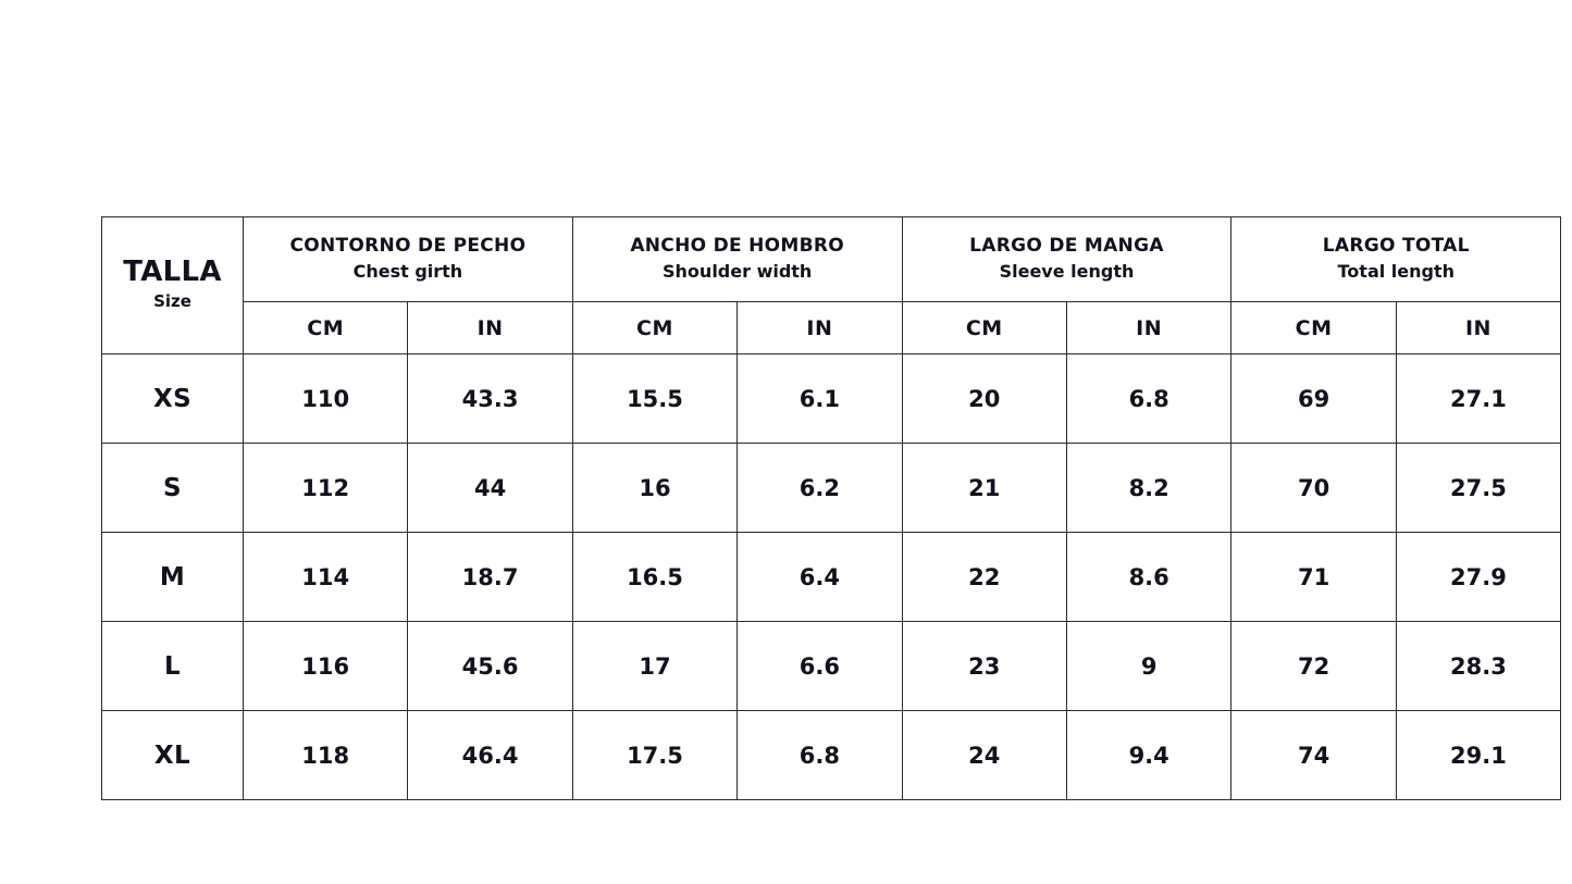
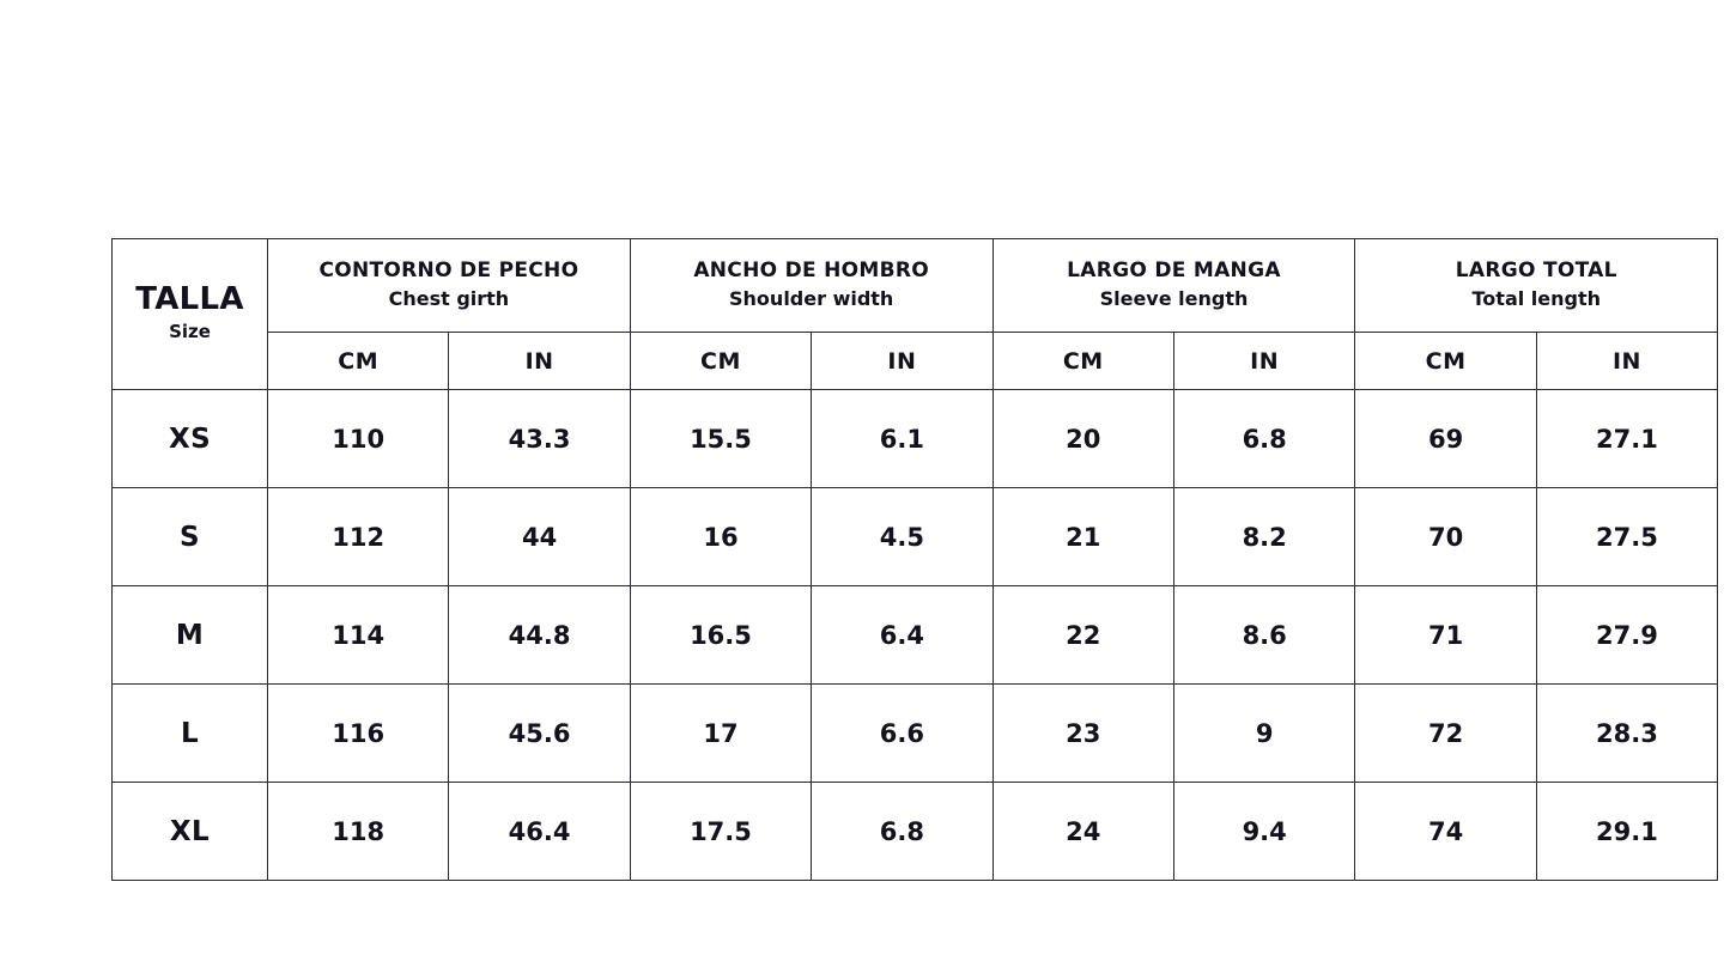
  TALLA Size	CONTORNO DE PECHO Chest girth	ANCHO DE HOMBRO Shoulder width	LARGO DE MANGA Sleeve length	LARGO TOTAL Total length
  CM	IN	CM	IN	CM	IN	CM	IN
  XS	110	43.3	15.5	6.1	20	6.8	69	27.1
- S	112	44	16	6.2	21	8.2	70	27.5
+ S	112	44	16	4.5	21	8.2	70	27.5
- M	114	18.7	16.5	6.4	22	8.6	71	27.9
+ M	114	44.8	16.5	6.4	22	8.6	71	27.9
  L	116	45.6	17	6.6	23	9	72	28.3
  XL	118	46.4	17.5	6.8	24	9.4	74	29.1
